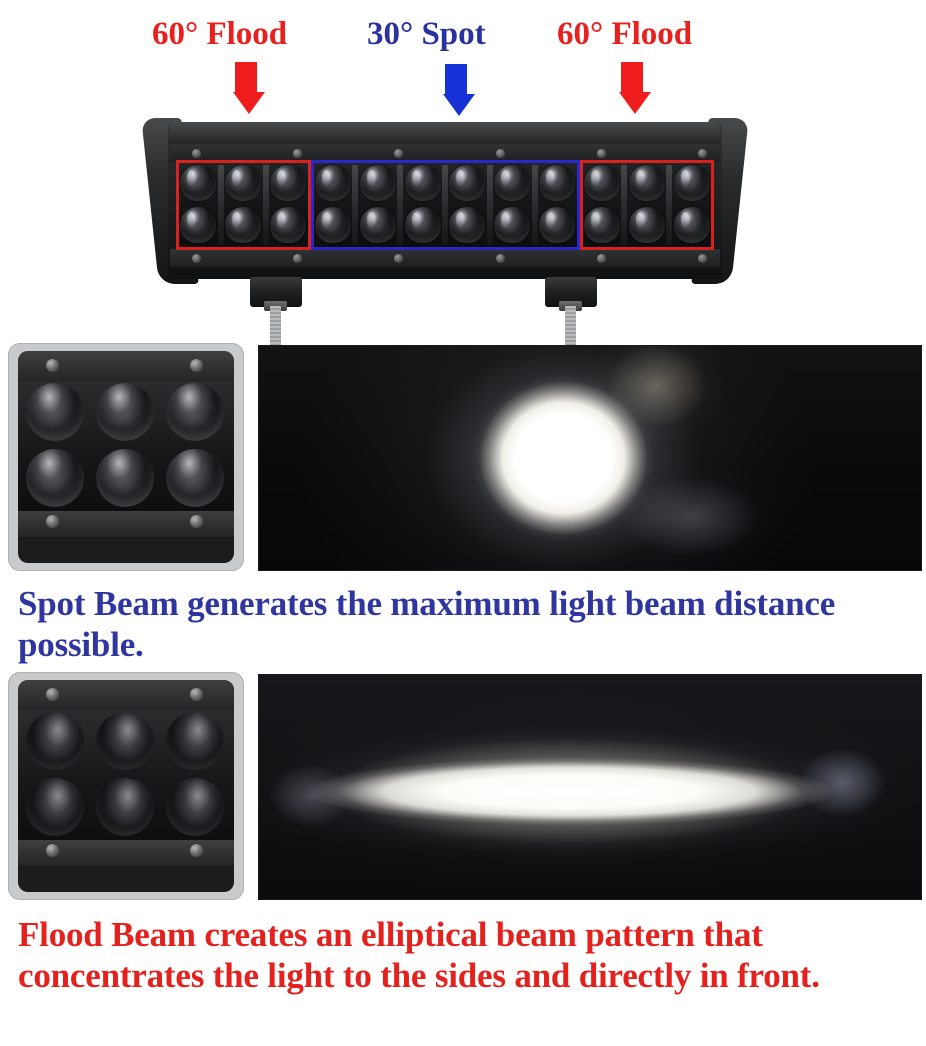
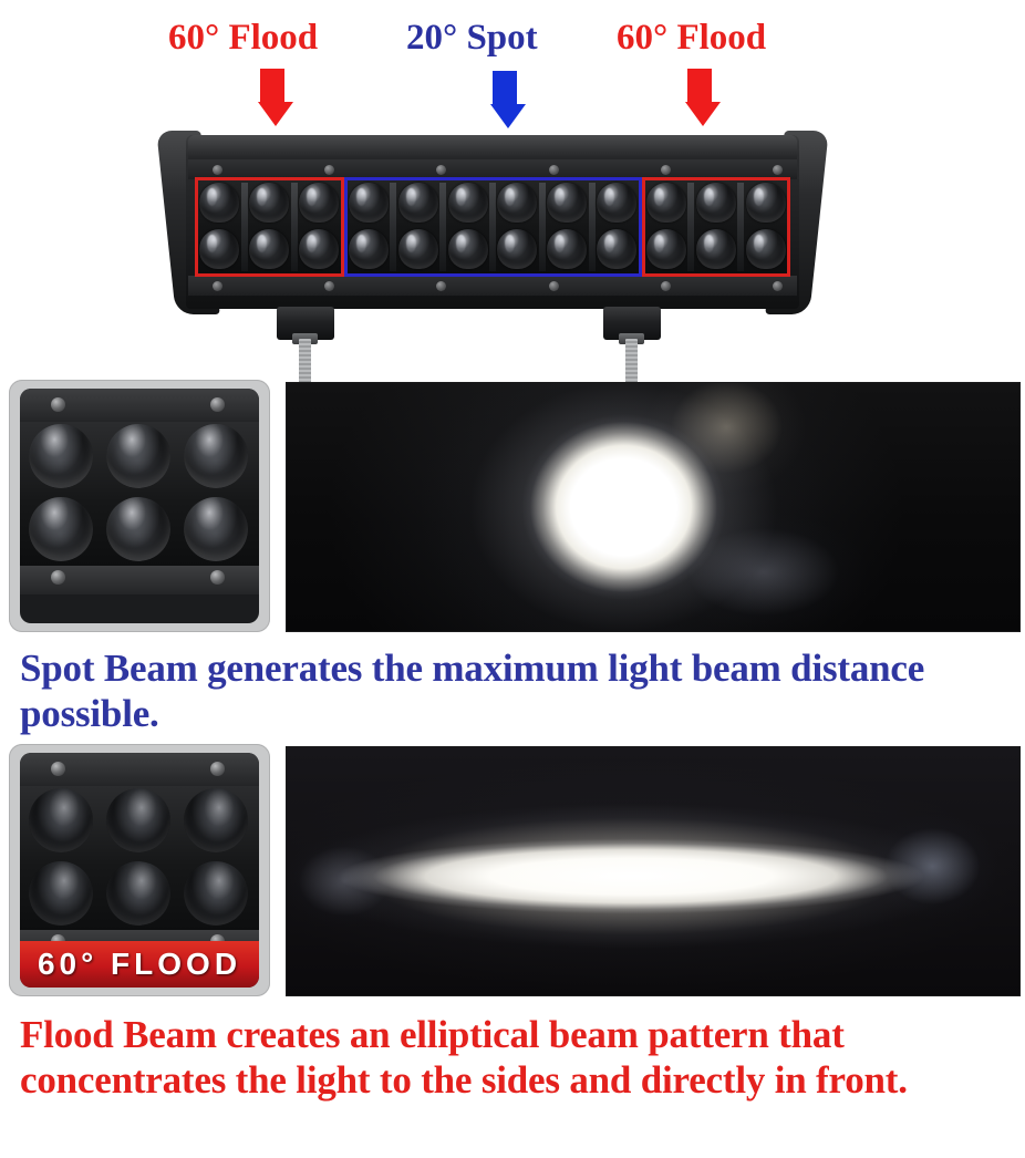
  60° Flood
- 30° Spot
+ 20° Spot
  60° Flood
  Spot Beam generates the maximum light beam distance possible.
+ 60° FLOOD
  Flood Beam creates an elliptical beam pattern that concentrates the light to the sides and directly in front.
